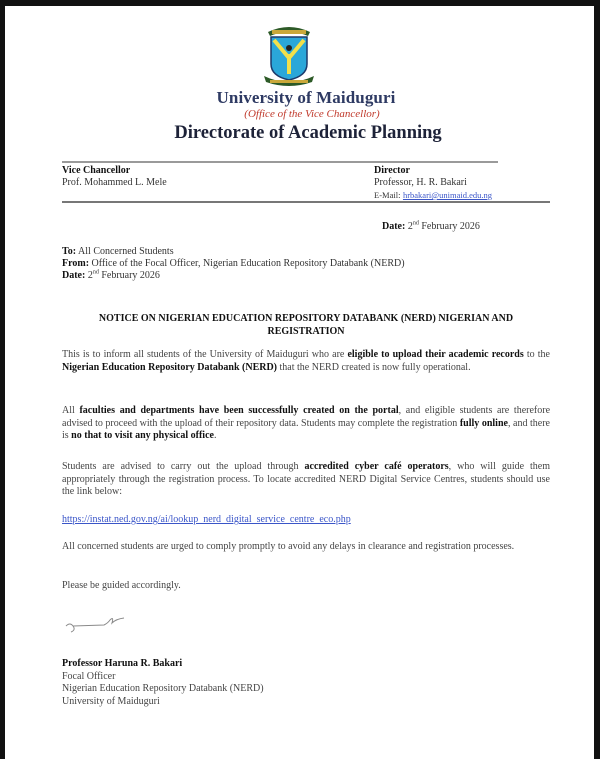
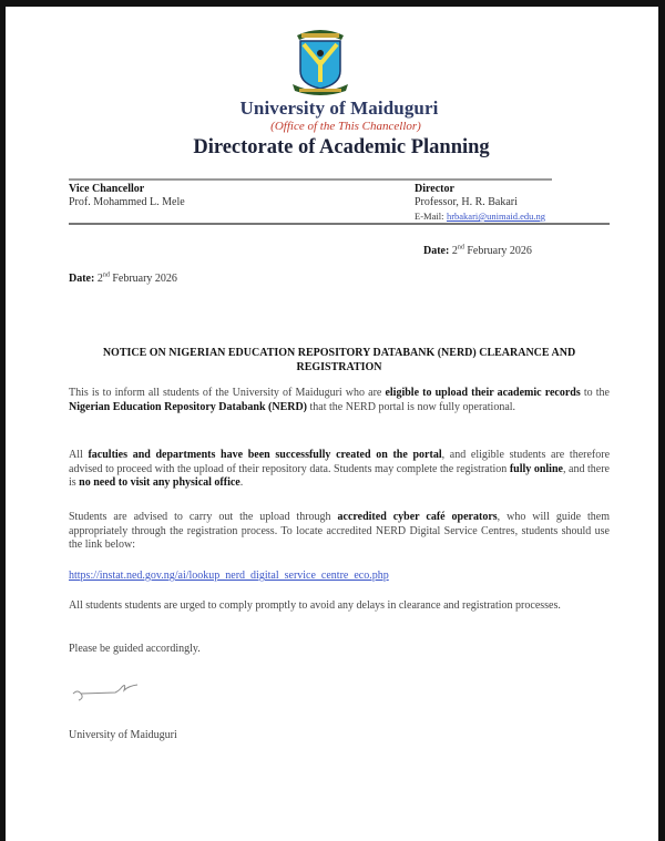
  University of Maiduguri
- (Office of the Vice Chancellor)
+ (Office of the This Chancellor)
  Directorate of Academic Planning
  Vice Chancellor
  Prof. Mohammed L. Mele
  Director
  Professor, H. R. Bakari
  E-Mail: hrbakari@unimaid.edu.ng
  Date: 2 February 2026
- To: All Concerned Students
- From: Office of the Focal Officer, Nigerian Education Repository Databank (NERD)
  Date: 2 February 2026
- NOTICE ON NIGERIAN EDUCATION REPOSITORY DATABANK (NERD) NIGERIAN AND REGISTRATION
+ NOTICE ON NIGERIAN EDUCATION REPOSITORY DATABANK (NERD) CLEARANCE AND REGISTRATION
- This is to inform all students of the University of Maiduguri who are eligible to upload their academic records to the Nigerian Education Repository Databank (NERD) that the NERD created is now fully operational.
+ This is to inform all students of the University of Maiduguri who are eligible to upload their academic records to the Nigerian Education Repository Databank (NERD) that the NERD portal is now fully operational.
- All faculties and departments have been successfully created on the portal, and eligible students are therefore advised to proceed with the upload of their repository data. Students may complete the registration fully online, and there is no that to visit any physical office.
+ All faculties and departments have been successfully created on the portal, and eligible students are therefore advised to proceed with the upload of their repository data. Students may complete the registration fully online, and there is no need to visit any physical office.
  Students are advised to carry out the upload through accredited cyber café operators, who will guide them appropriately through the registration process. To locate accredited NERD Digital Service Centres, students should use the link below:
  https://instat.ned.gov.ng/ai/lookup_nerd_digital_service_centre_eco.php
- All concerned students are urged to comply promptly to avoid any delays in clearance and registration processes.
+ All students students are urged to comply promptly to avoid any delays in clearance and registration processes.
  Please be guided accordingly.
- Professor Haruna R. Bakari
- Focal Officer
- Nigerian Education Repository Databank (NERD)
  University of Maiduguri
